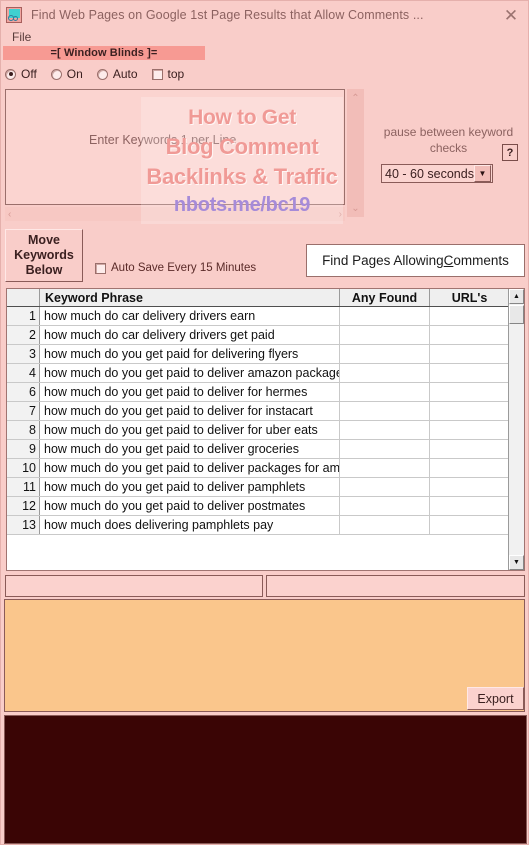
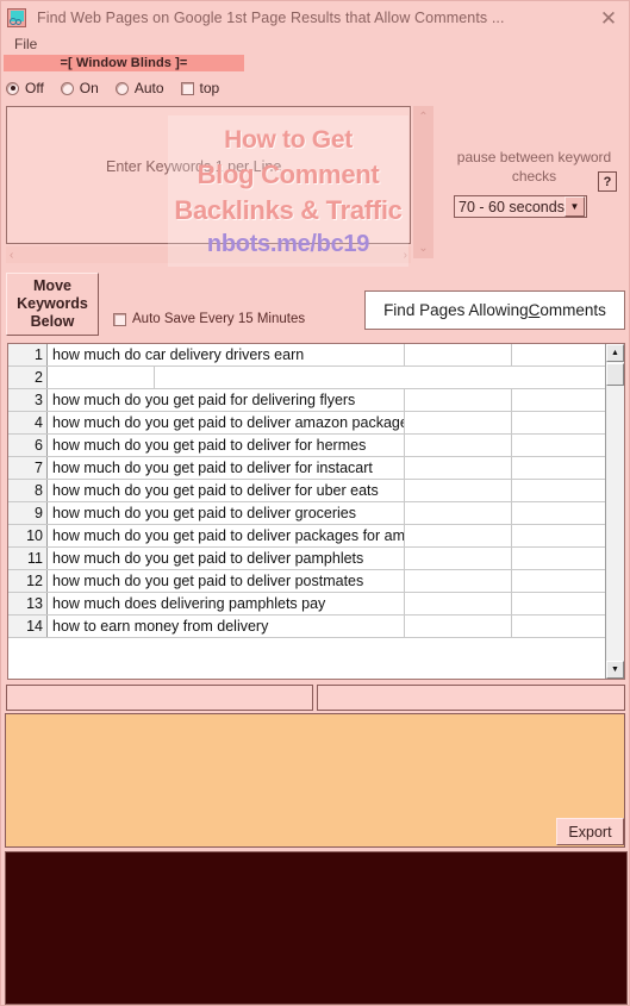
  Find Web Pages on Google 1st Page Results that Allow Comments ...
  ✕
  File
  =[ Window Blinds ]=
  Off
  On
  Auto
  top
  Enter Keywords 1 per Line
  ⌃
  ⌄
  ‹
  ›
  How to Get
  Blog Comment
  Backlinks & Traffic
  nbots.me/bc19
  pause between keyword checks
  ?
- 40 - 60 seconds
+ 70 - 60 seconds
  ▼
  Move
  Keywords
  Below
  Auto Save Every 15 Minutes
  Find Pages Allowing
  C
  omments
- Keyword Phrase
- Any Found
- URL's
  1
  how much do car delivery drivers earn
  2
- how much do car delivery drivers get paid
  3
  how much do you get paid for delivering flyers
  4
  how much do you get paid to deliver amazon package
  6
  how much do you get paid to deliver for hermes
  7
  how much do you get paid to deliver for instacart
  8
  how much do you get paid to deliver for uber eats
  9
  how much do you get paid to deliver groceries
  10
  how much do you get paid to deliver packages for am
  11
  how much do you get paid to deliver pamphlets
  12
  how much do you get paid to deliver postmates
  13
  how much does delivering pamphlets pay
+ 14
+ how to earn money from delivery
  Export
